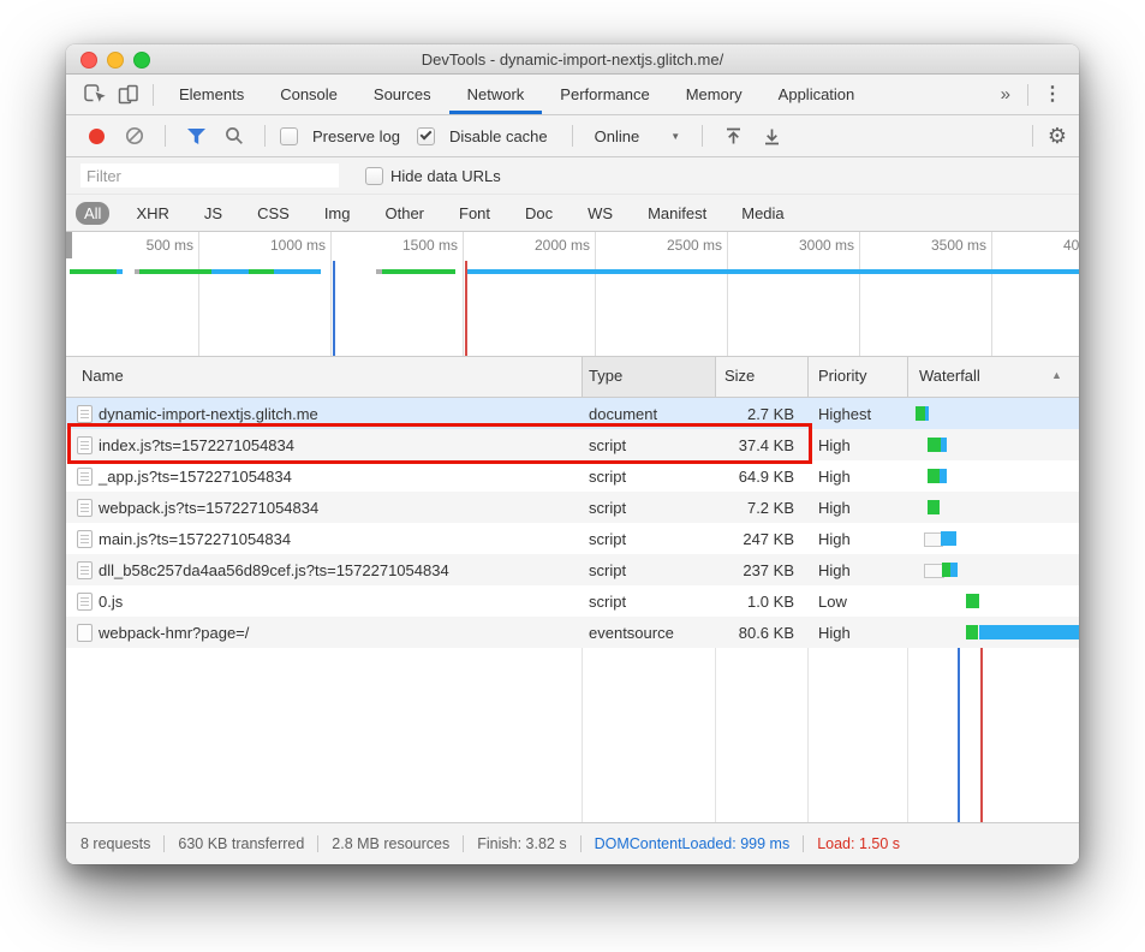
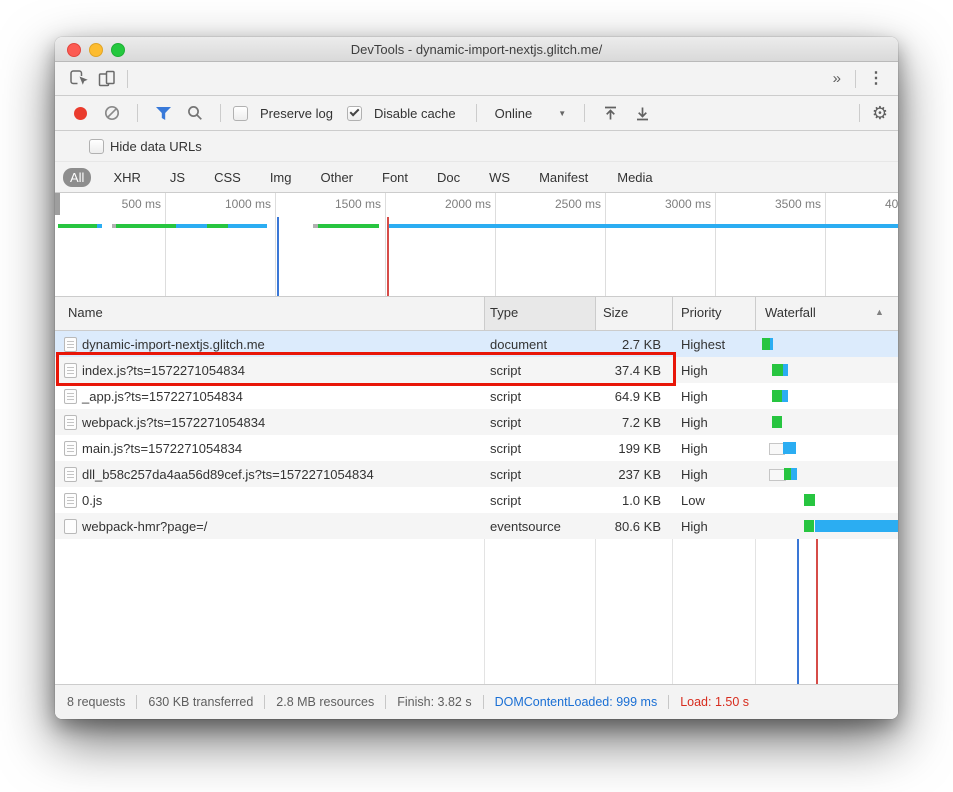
  DevTools - dynamic-import-nextjs.glitch.me/
- Elements
- Console
- Sources
- Network
- Performance
- Memory
- Application
  »
  ⋮
  Preserve log
  Disable cache
  Online
  ▼
  ⚙
- Filter
  Hide data URLs
  All
  XHR
  JS
  CSS
  Img
  Other
  Font
  Doc
  WS
  Manifest
  Media
  500 ms
  1000 ms
  1500 ms
  2000 ms
  2500 ms
  3000 ms
  3500 ms
  Name
  Type
  Size
  Priority
  Waterfall
  ▲
  dynamic-import-nextjs.glitch.me
  document
  2.7 KB
  Highest
  index.js?ts=1572271054834
  script
  37.4 KB
  High
  _app.js?ts=1572271054834
  script
  64.9 KB
  High
  webpack.js?ts=1572271054834
  script
  7.2 KB
  High
  main.js?ts=1572271054834
  script
- 247 KB
+ 199 KB
  High
  dll_b58c257da4aa56d89cef.js?ts=1572271054834
  script
  237 KB
  High
  0.js
  script
  1.0 KB
  Low
  webpack-hmr?page=/
  eventsource
  80.6 KB
  High
  8 requests
  630 KB transferred
  2.8 MB resources
  Finish: 3.82 s
  DOMContentLoaded: 999 ms
  Load: 1.50 s
